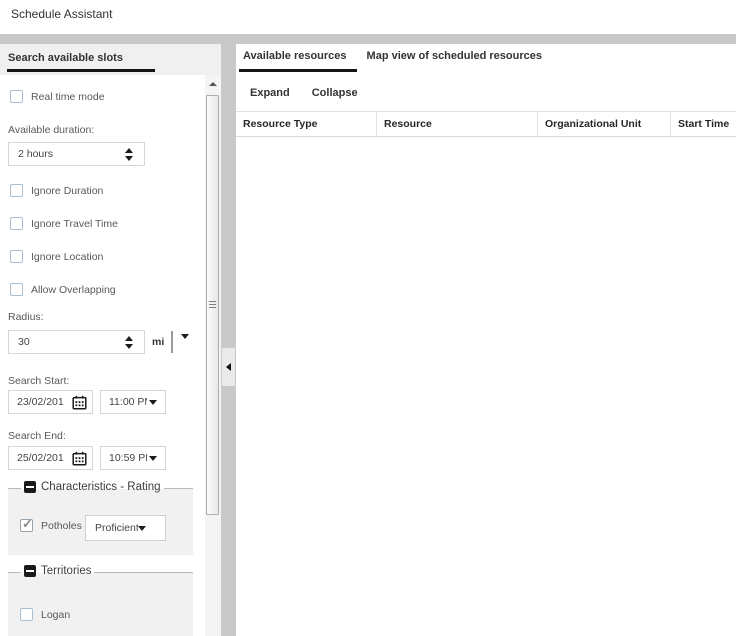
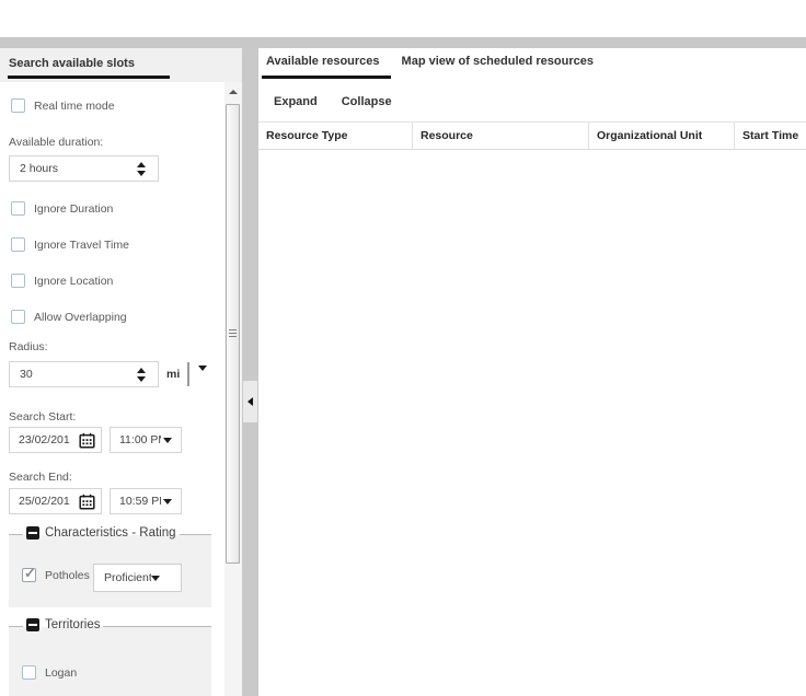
- Schedule Assistant
  Search available slots
  Real time mode
  Available duration:
  2 hours
  Ignore Duration
  Ignore Travel Time
  Ignore Location
  Allow Overlapping
  Radius:
  30
  mi
  Search Start:
  23/02/201
  11:00 P
  Search End:
  25/02/201
  10:59 P
  Characteristics - Rating
  Potholes
  Proficient
  Territories
  Logan
  Available resources
  Map view of scheduled resources
  Expand
  Collapse
  Resource Type
  Resource
  Organizational Unit
  Start Time
